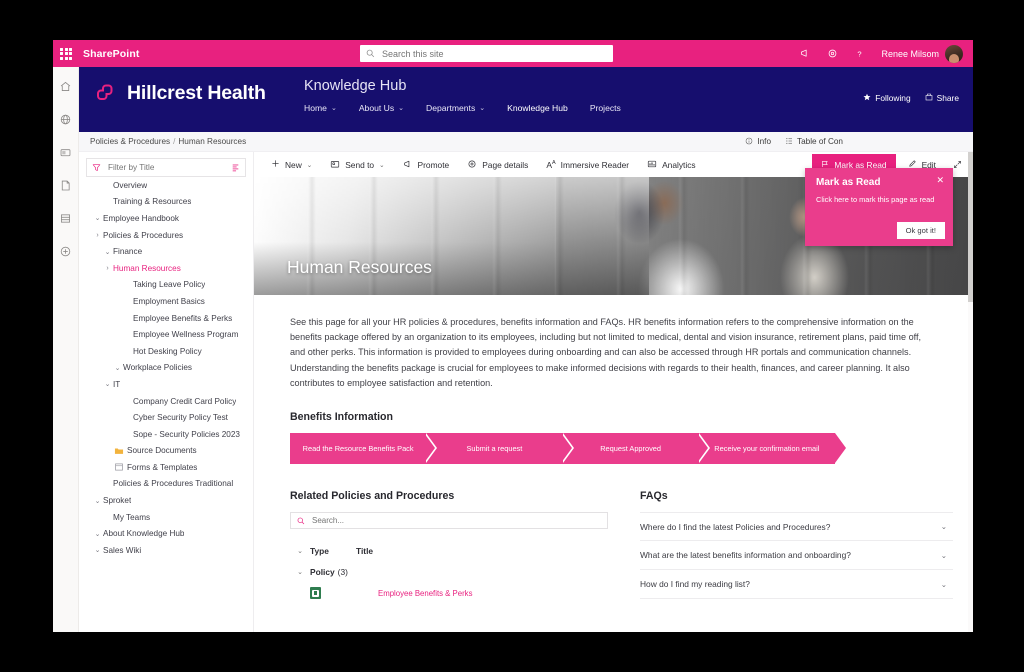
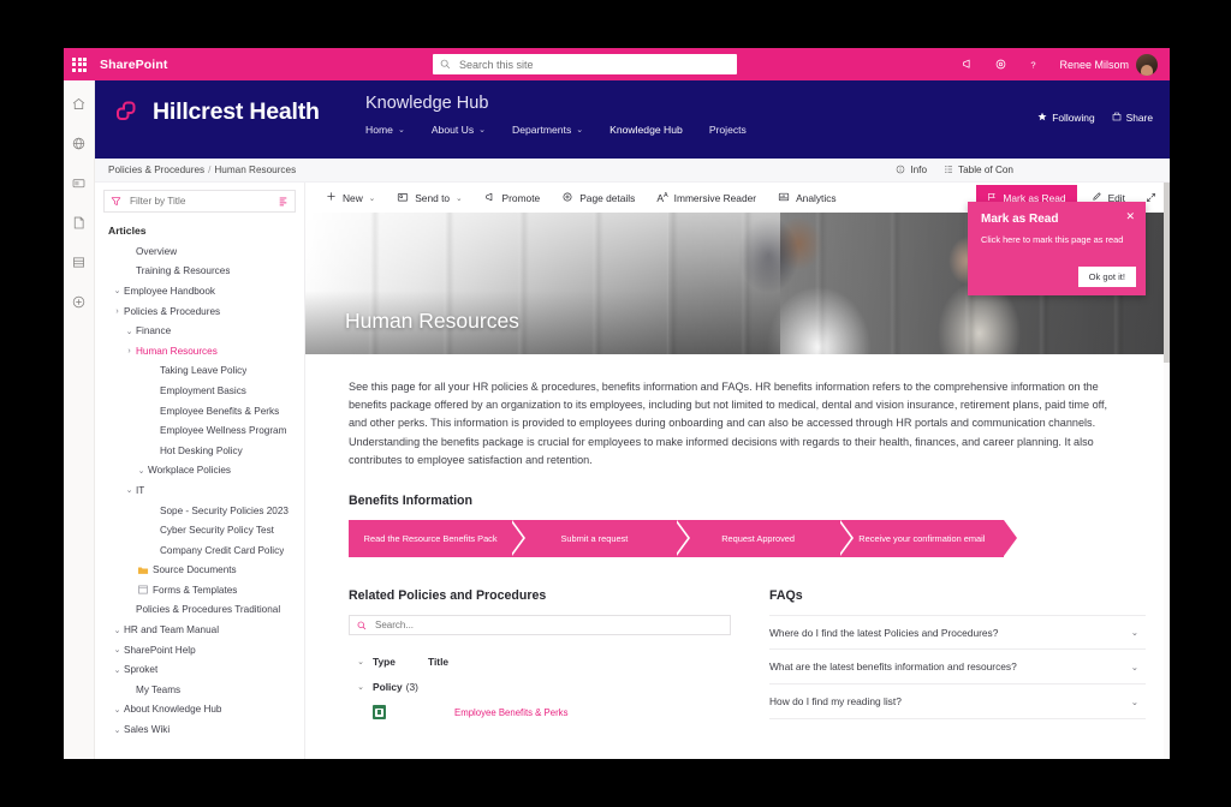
  SharePoint
  Search this site
  ?
  Renee Milsom
  Hillcrest Health
  Knowledge Hub
  Home
  About Us
  Departments
  Knowledge Hub
  Projects
  Following
  Share
  Policies & Procedures / Human Resources
  Info
  Table of Con
  Filter by Title
+ Articles
  Overview
  Training & Resources
  Employee Handbook
  Policies & Procedures
  Finance
  Human Resources
  Taking Leave Policy
  Employment Basics
  Employee Benefits & Perks
  Employee Wellness Program
  Hot Desking Policy
  Workplace Policies
  IT
- Company Credit Card Policy
+ Sope - Security Policies 2023
  Cyber Security Policy Test
- Sope - Security Policies 2023
+ Company Credit Card Policy
  Source Documents
  Forms & Templates
  Policies & Procedures Traditional
+ HR and Team Manual
+ SharePoint Help
  Sproket
  My Teams
  About Knowledge Hub
  Sales Wiki
  New
  Send to
  Promote
  Page details
  Immersive Reader
  Analytics
  Mark as Read
  Edit
  Human Resources
  See this page for all your HR policies & procedures, benefits information and FAQs. HR benefits information refers to the comprehensive information on the benefits package offered by an organization to its employees, including but not limited to medical, dental and vision insurance, retirement plans, paid time off, and other perks. This information is provided to employees during onboarding and can also be accessed through HR portals and communication channels. Understanding the benefits package is crucial for employees to make informed decisions with regards to their health, finances, and career planning. It also contributes to employee satisfaction and retention.
  Benefits Information
  Read the Resource Benefits Pack
  Submit a request
  Request Approved
  Receive your confirmation email
  Related Policies and Procedures
  Search...
  Type
  Title
  Policy
  (3)
  Employee Benefits & Perks
  FAQs
  Where do I find the latest Policies and Procedures?
  ⌄
- What are the latest benefits information and onboarding?
+ What are the latest benefits information and resources?
  ⌄
  How do I find my reading list?
  ⌄
  Mark as Read
  ✕
  Click here to mark this page as read
  Ok got it!
